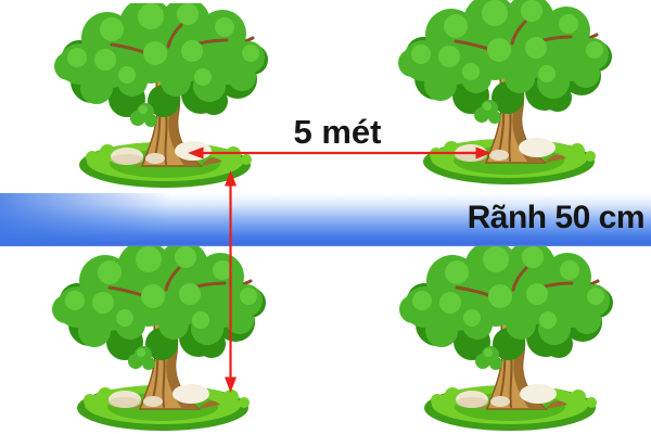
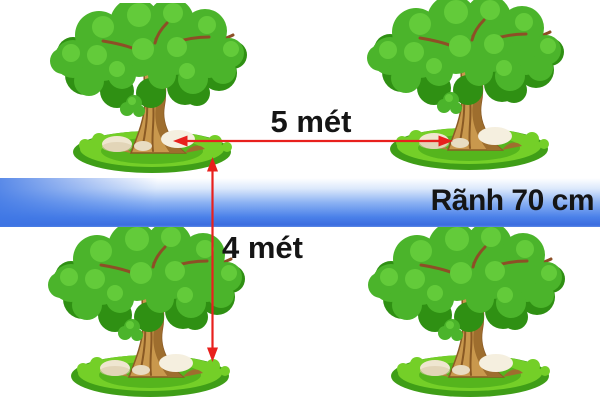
  5 mét
+ 4 mét
- Rãnh 50 cm
+ Rãnh 70 cm
